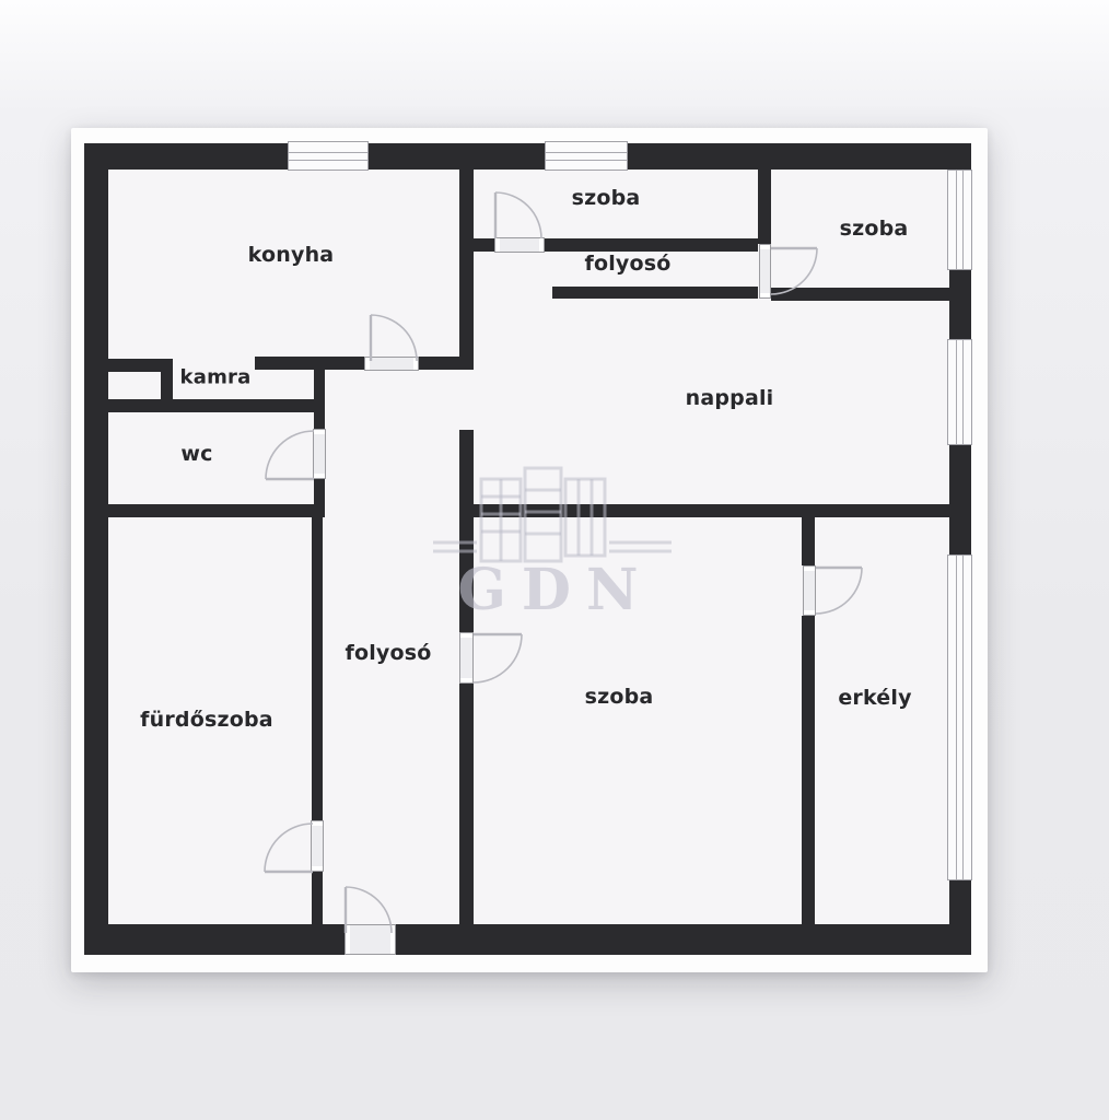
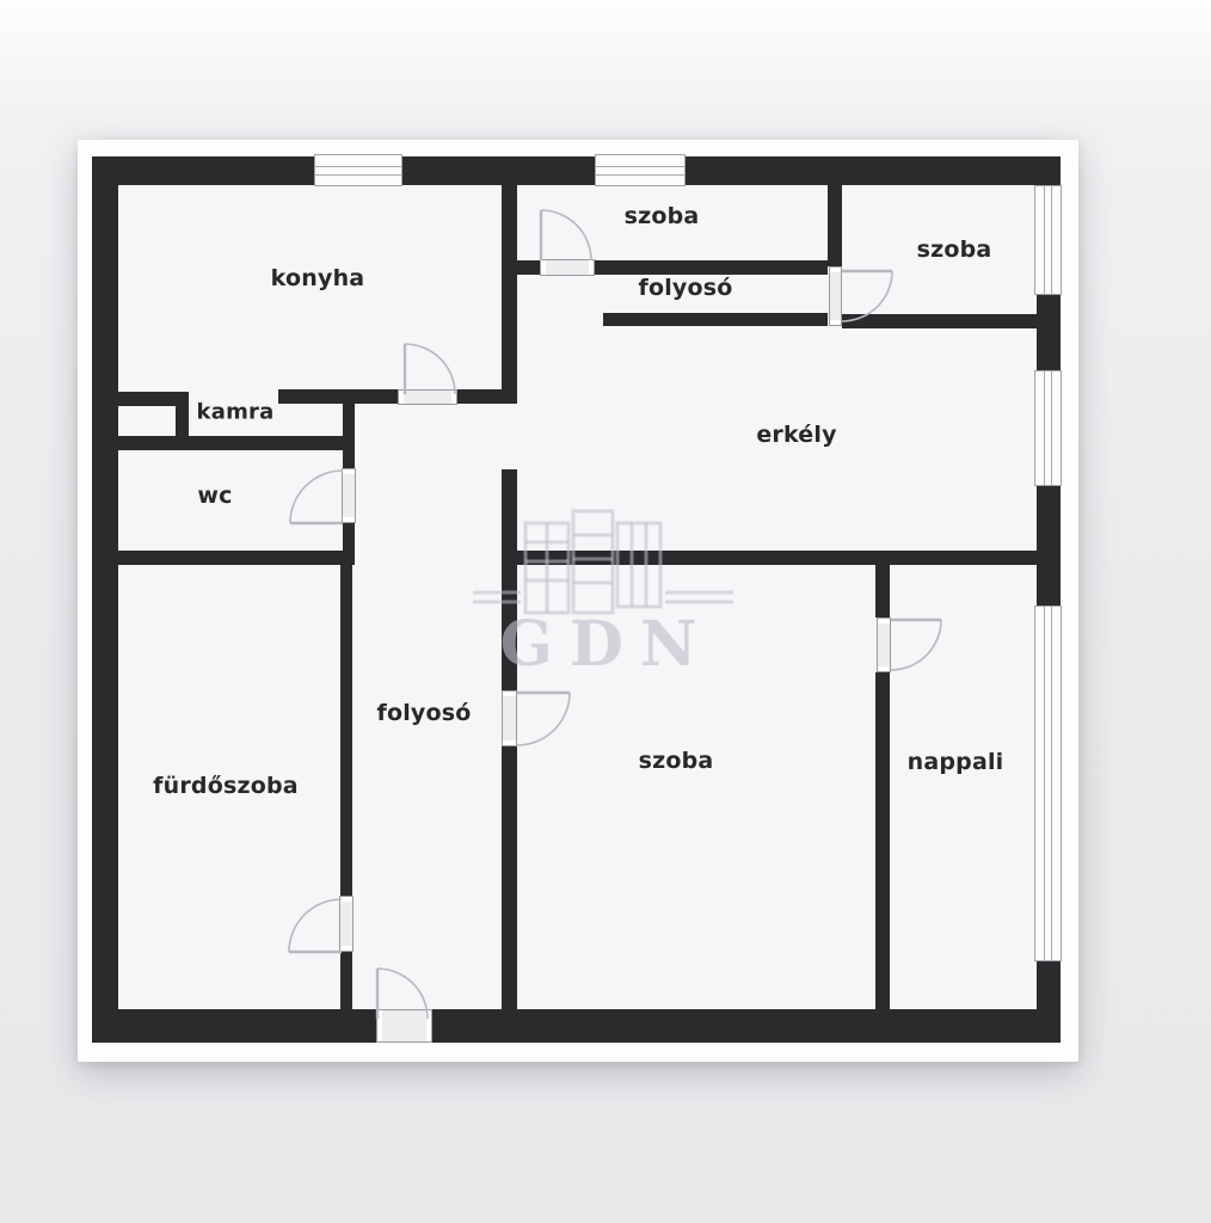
  GDN
  konyha
  kamra
  wc
  szoba
  folyosó
  szoba
- nappali
+ erkély
  fürdőszoba
  folyosó
  szoba
- erkély
+ nappali
